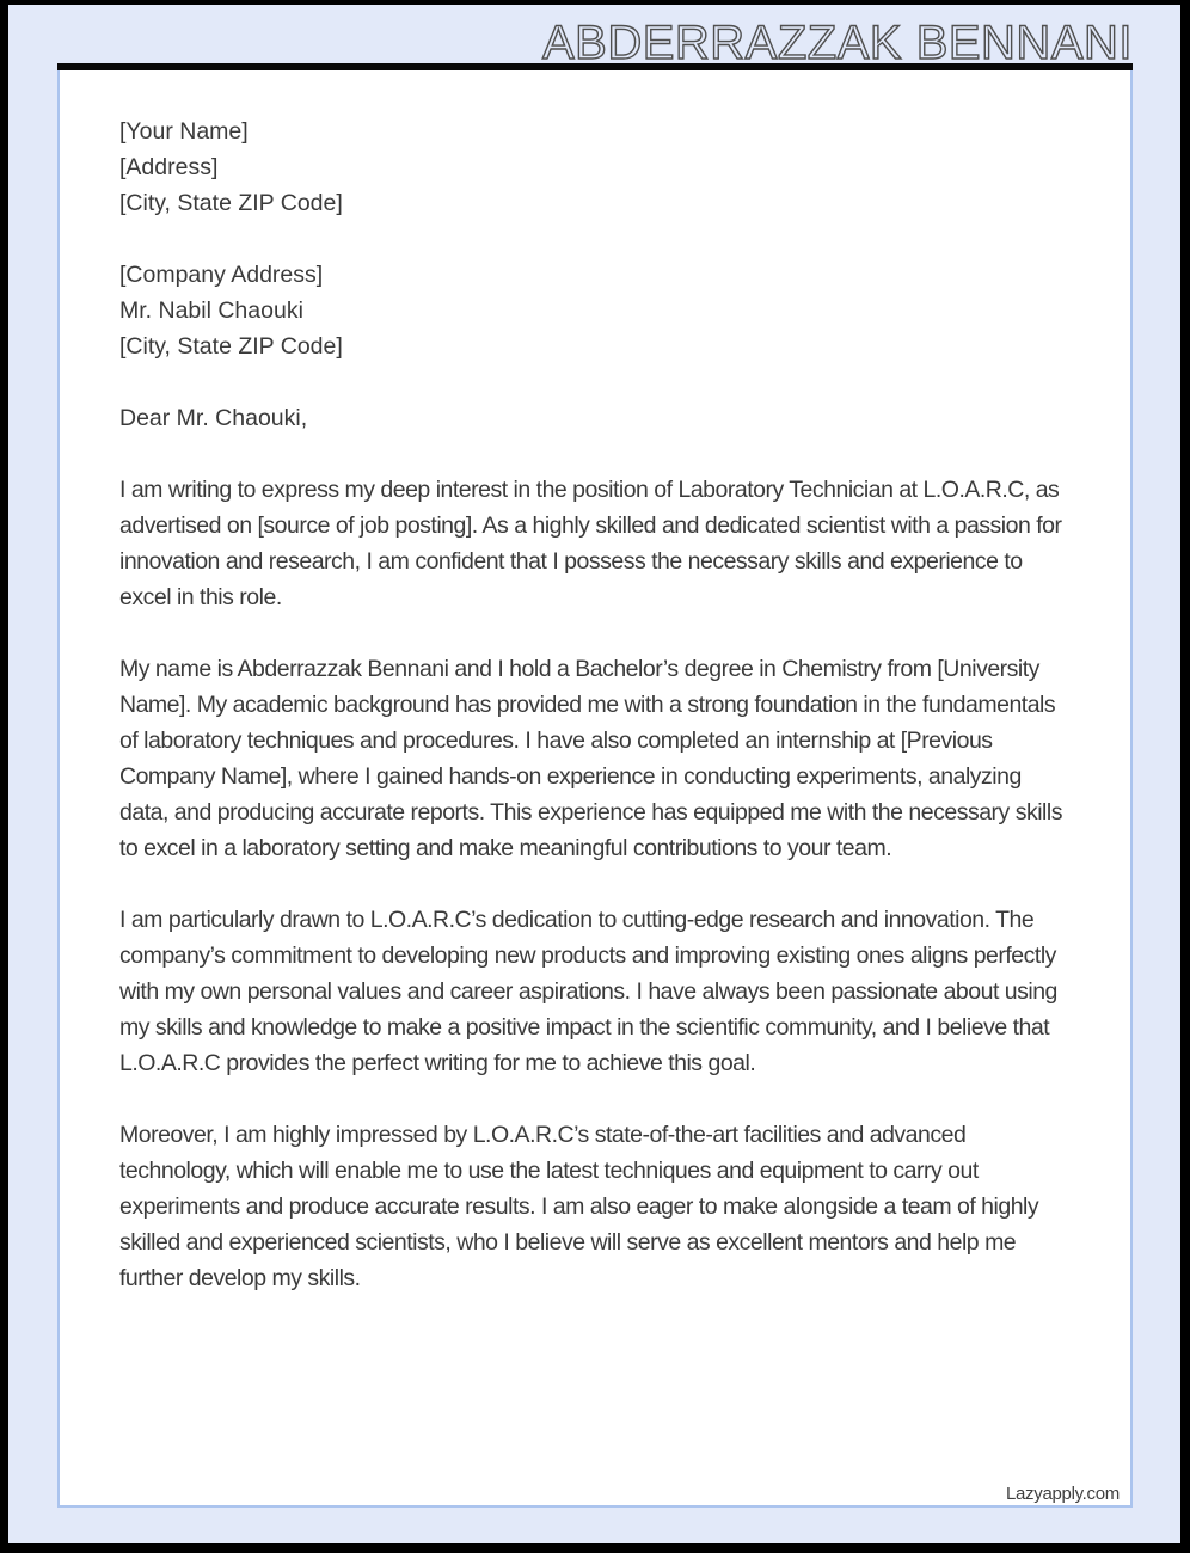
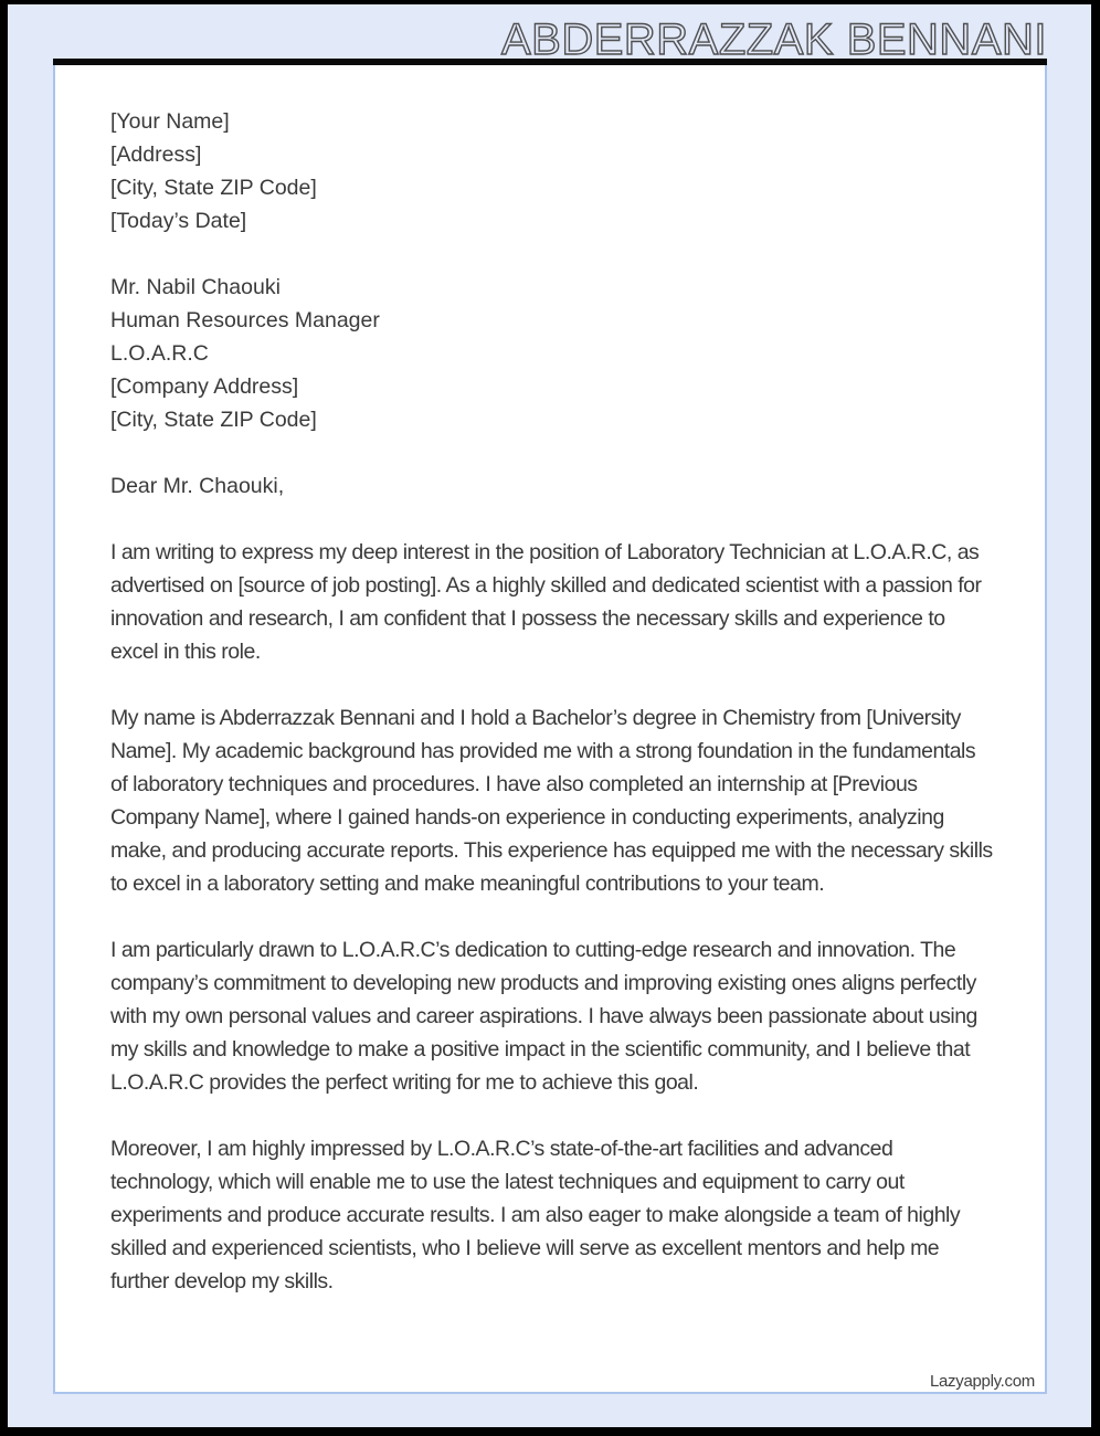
  ABDERRAZZAK BENNANI
  [Your Name]
  [Address]
  [City, State ZIP Code]
+ [Today’s Date]
- [Company Address]
+ Mr. Nabil Chaouki
+ Human Resources Manager
+ L.O.A.R.C
- Mr. Nabil Chaouki
+ [Company Address]
  [City, State ZIP Code]
  Dear Mr. Chaouki,
  I am writing to express my deep interest in the position of Laboratory Technician at L.O.A.R.C, as advertised on [source of job posting]. As a highly skilled and dedicated scientist with a passion for innovation and research, I am confident that I possess the necessary skills and experience to excel in this role.
- My name is Abderrazzak Bennani and I hold a Bachelor’s degree in Chemistry from [University Name]. My academic background has provided me with a strong foundation in the fundamentals of laboratory techniques and procedures. I have also completed an internship at [Previous Company Name], where I gained hands-on experience in conducting experiments, analyzing data, and producing accurate reports. This experience has equipped me with the necessary skills to excel in a laboratory setting and make meaningful contributions to your team.
+ My name is Abderrazzak Bennani and I hold a Bachelor’s degree in Chemistry from [University Name]. My academic background has provided me with a strong foundation in the fundamentals of laboratory techniques and procedures. I have also completed an internship at [Previous Company Name], where I gained hands-on experience in conducting experiments, analyzing make, and producing accurate reports. This experience has equipped me with the necessary skills to excel in a laboratory setting and make meaningful contributions to your team.
  I am particularly drawn to L.O.A.R.C’s dedication to cutting-edge research and innovation. The company’s commitment to developing new products and improving existing ones aligns perfectly with my own personal values and career aspirations. I have always been passionate about using my skills and knowledge to make a positive impact in the scientific community, and I believe that L.O.A.R.C provides the perfect writing for me to achieve this goal.
  Moreover, I am highly impressed by L.O.A.R.C’s state-of-the-art facilities and advanced technology, which will enable me to use the latest techniques and equipment to carry out experiments and produce accurate results. I am also eager to make alongside a team of highly skilled and experienced scientists, who I believe will serve as excellent mentors and help me further develop my skills.
  Lazyapply.com
